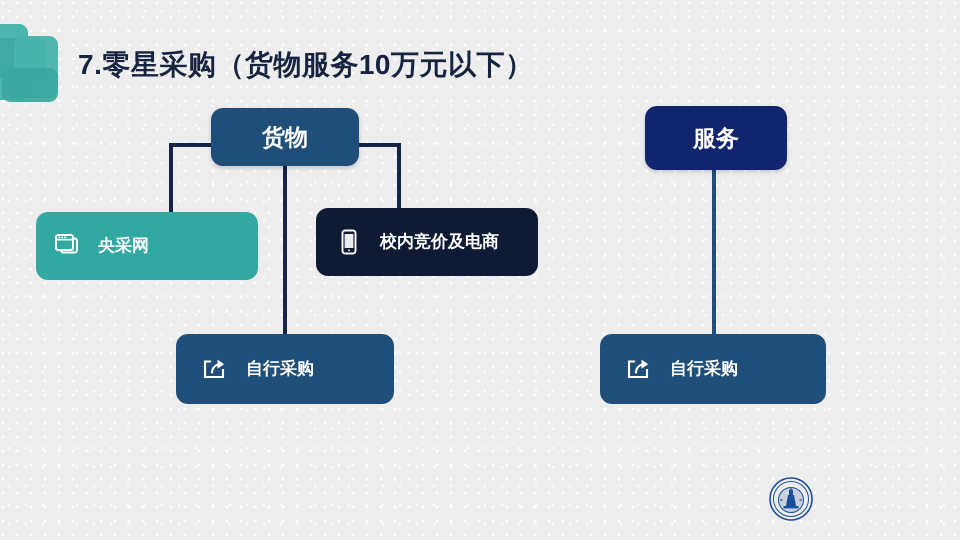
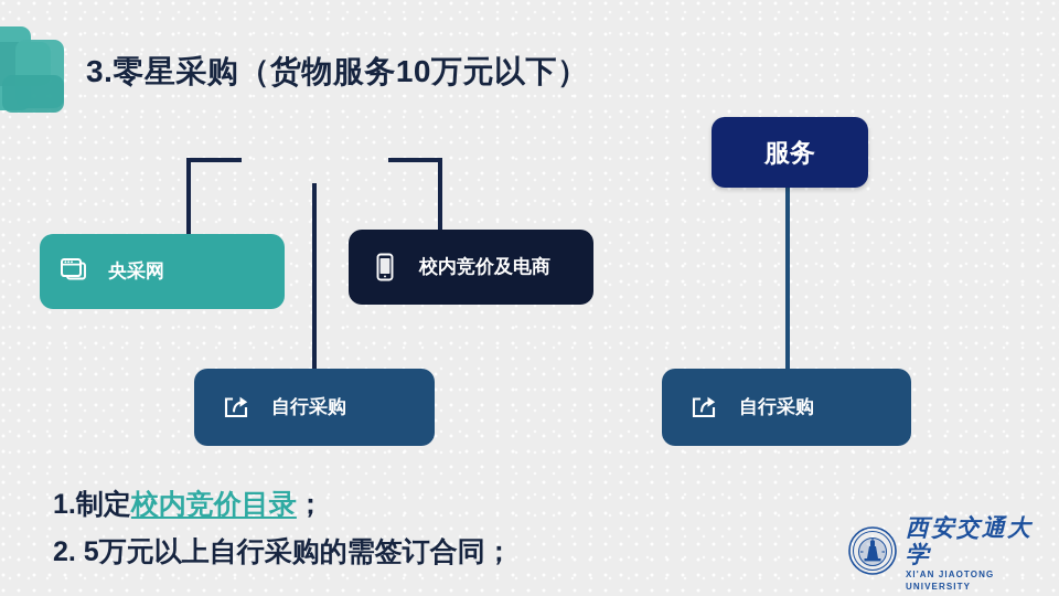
- 7.零星采购（货物服务10万元以下）
+ 3.零星采购（货物服务10万元以下）
- 货物
  服务
  央采网
  校内竞价及电商
  自行采购
  自行采购
+ 1.制定校内竞价目录；
+ 2. 5万元以上自行采购的需签订合同；
+ 西安交通大学
+ XI'AN JIAOTONG UNIVERSITY
